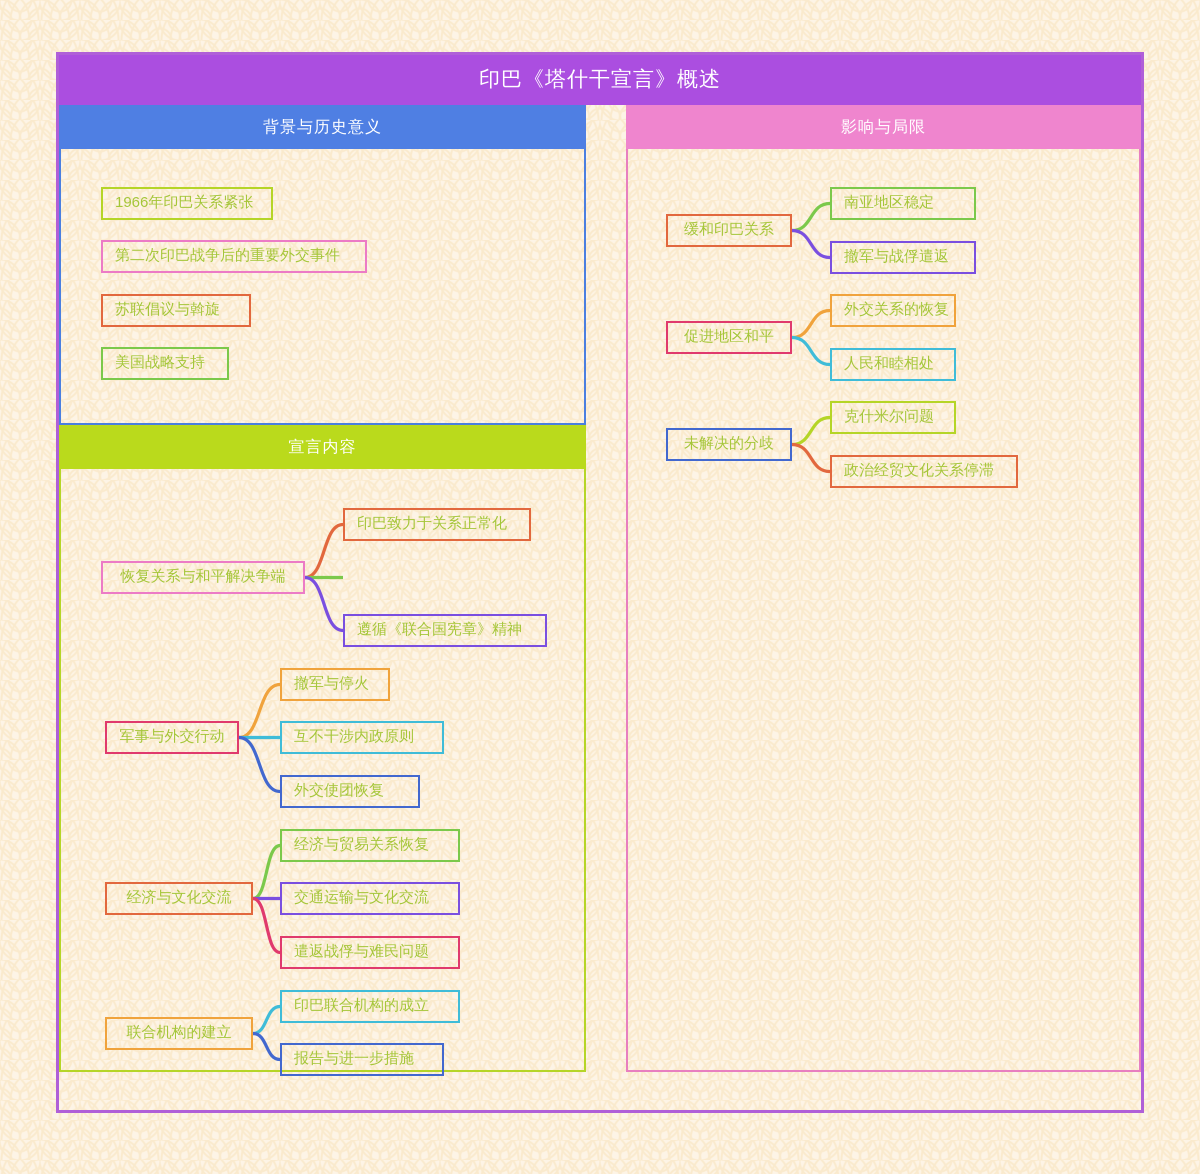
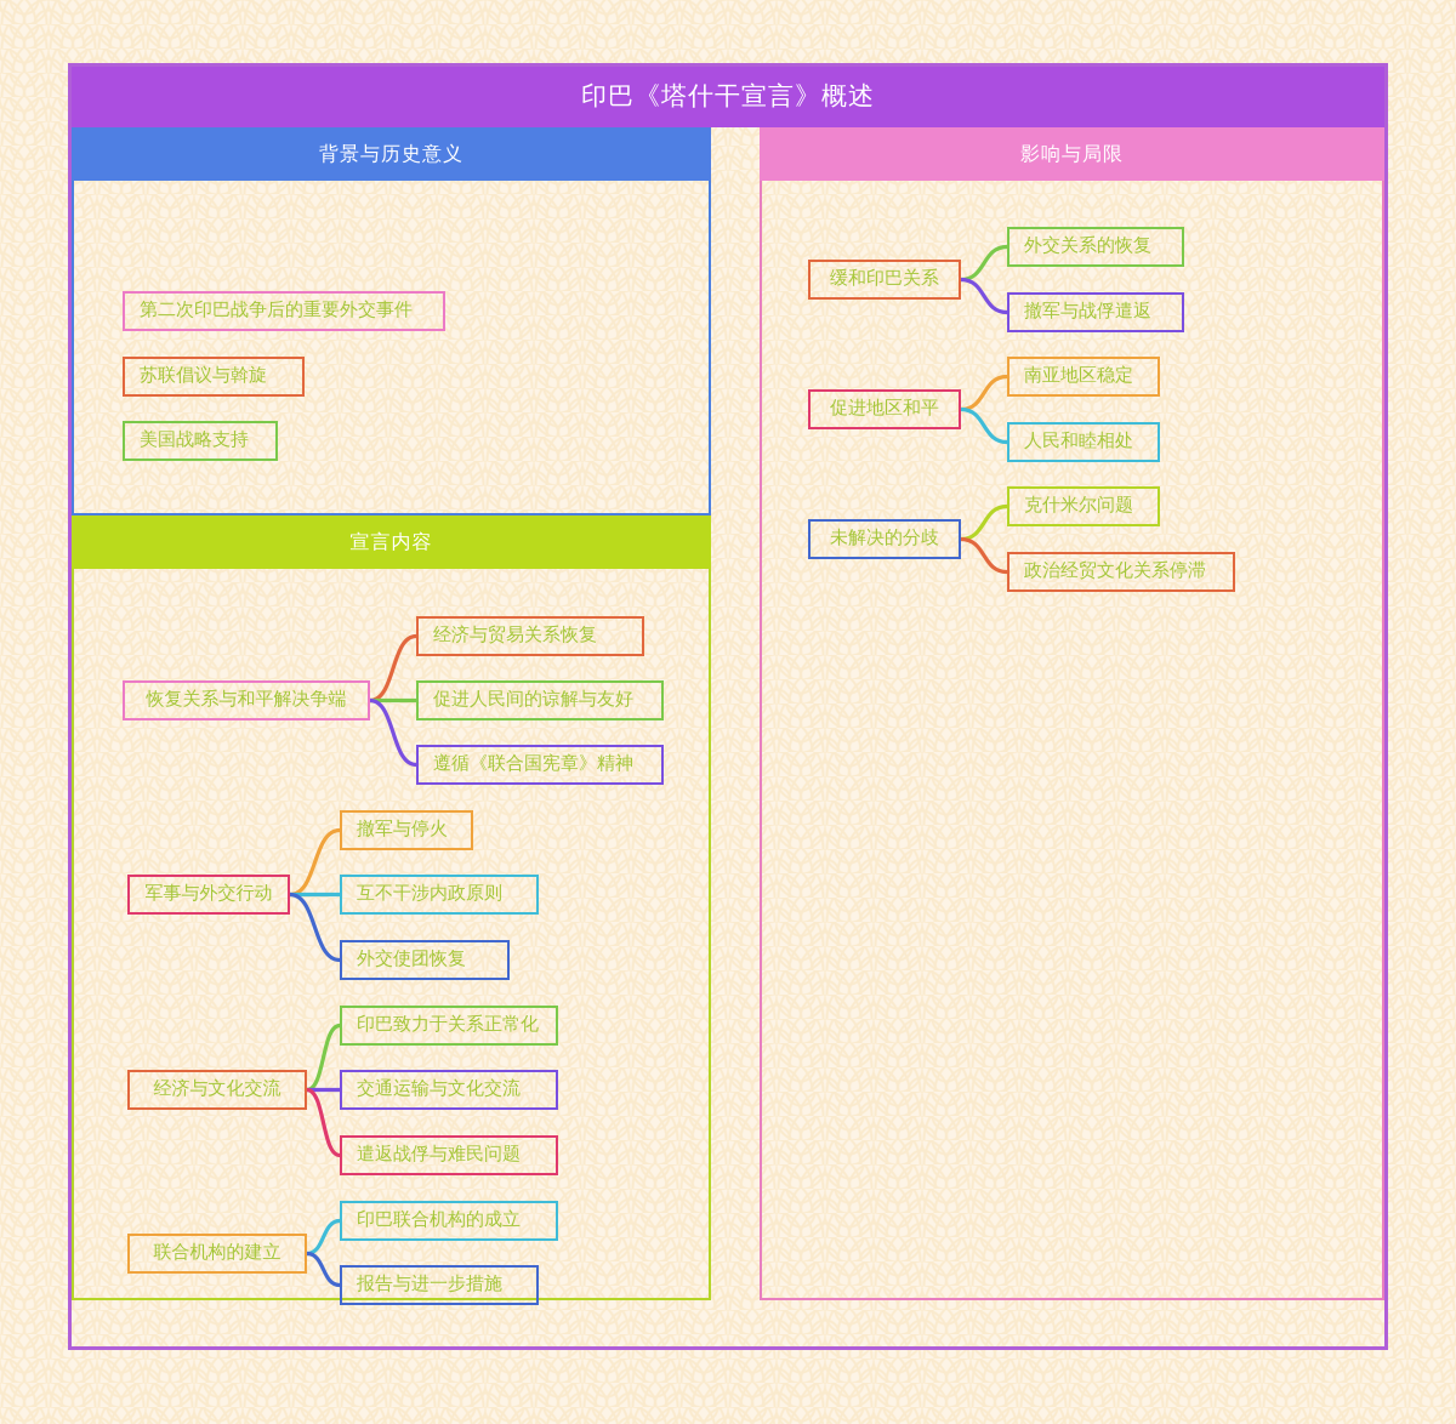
  印巴《塔什干宣言》概述
  背景与历史意义
- 1966年印巴关系紧张
  第二次印巴战争后的重要外交事件
  苏联倡议与斡旋
  美国战略支持
  宣言内容
  恢复关系与和平解决争端
- 印巴致力于关系正常化
+ 经济与贸易关系恢复
+ 促进人民间的谅解与友好
  遵循《联合国宪章》精神
  军事与外交行动
  撤军与停火
  互不干涉内政原则
  外交使团恢复
  经济与文化交流
- 经济与贸易关系恢复
+ 印巴致力于关系正常化
  交通运输与文化交流
  遣返战俘与难民问题
  联合机构的建立
  印巴联合机构的成立
  报告与进一步措施
  影响与局限
  缓和印巴关系
- 南亚地区稳定
+ 外交关系的恢复
  撤军与战俘遣返
  促进地区和平
- 外交关系的恢复
+ 南亚地区稳定
  人民和睦相处
  未解决的分歧
  克什米尔问题
  政治经贸文化关系停滞
